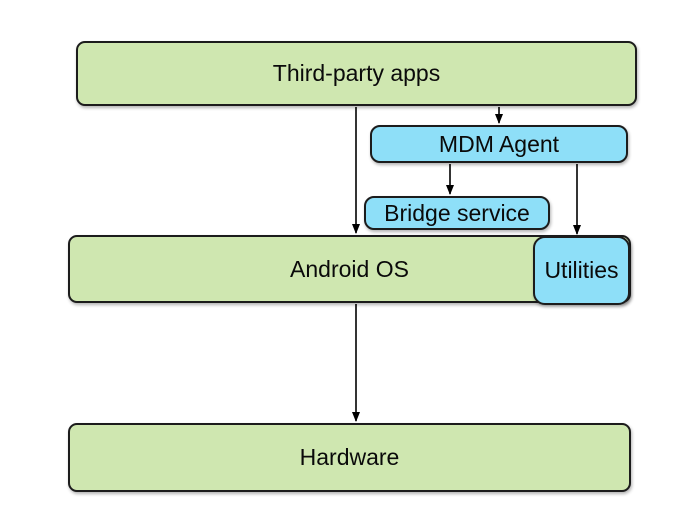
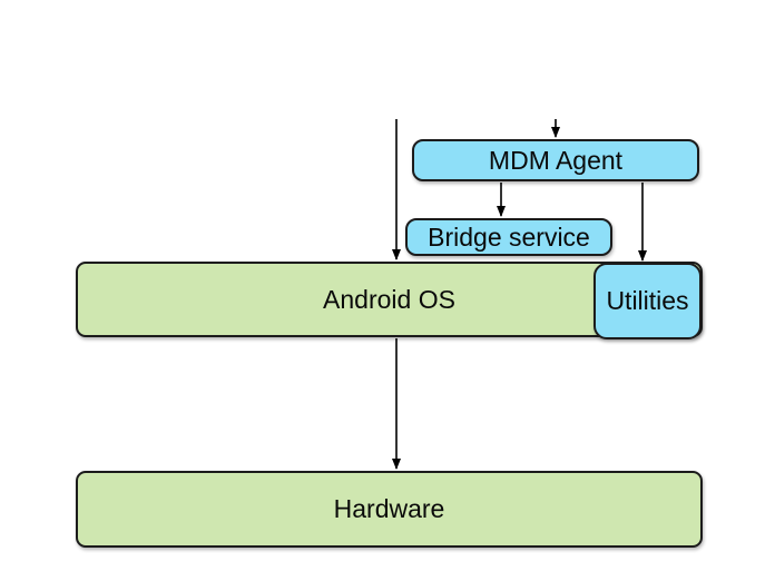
- Third-party apps
  MDM Agent
  Bridge service
  Android OS
  Utilities
  Hardware
